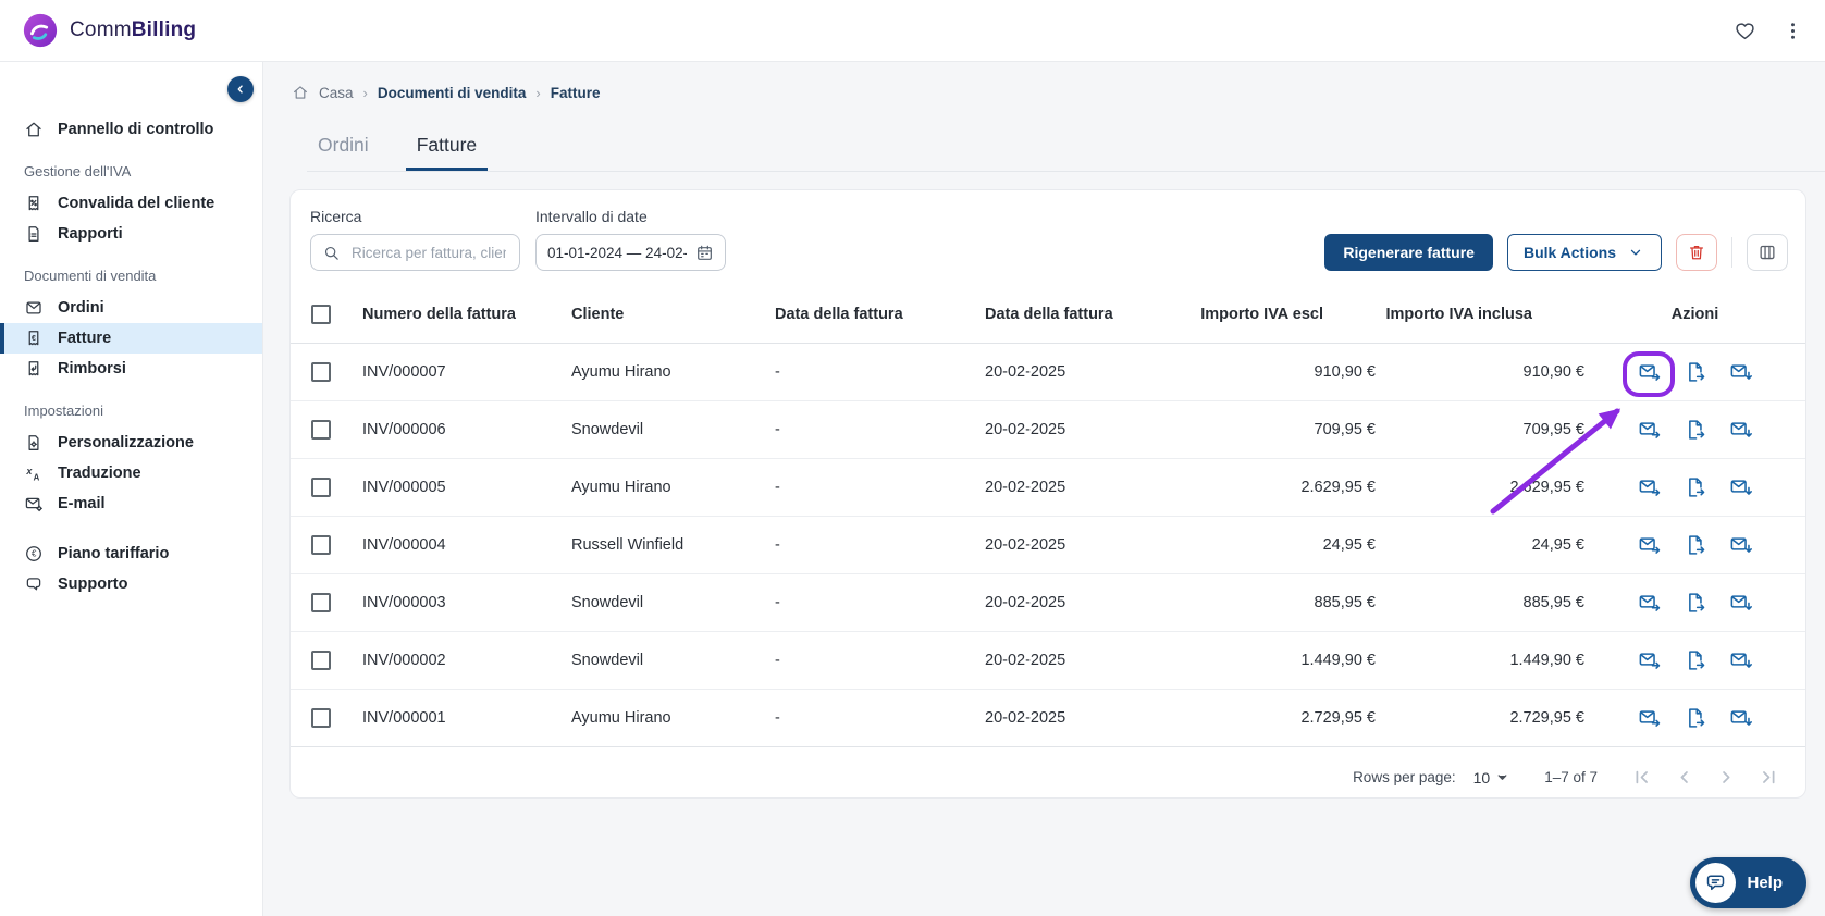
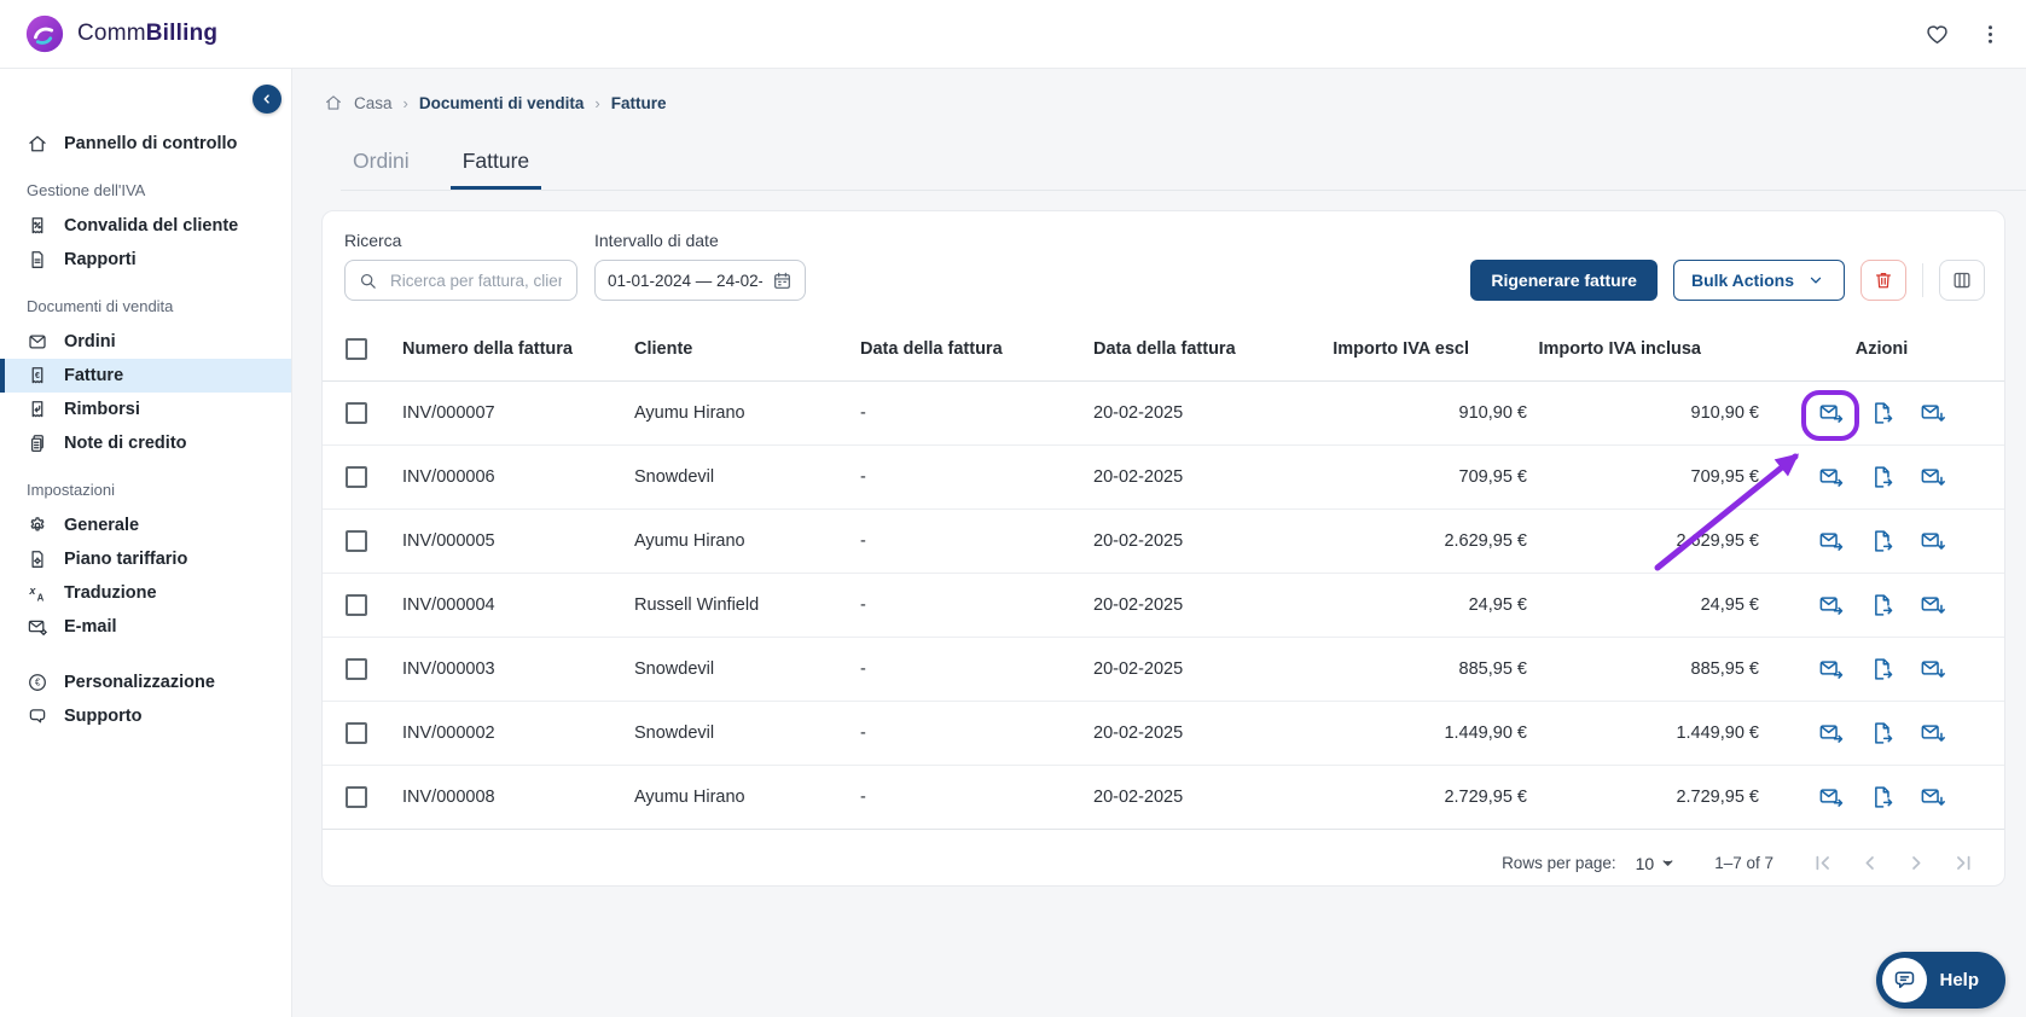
  CommBilling
  Pannello di controllo
  Gestione dell'IVA
  Convalida del cliente
  Rapporti
  Documenti di vendita
  Ordini
  €
  Fatture
  Rimborsi
+ Note di credito
  Impostazioni
+ Generale
- Personalizzazione
+ Piano tariffario
  x
  A
  Traduzione
  E-mail
  €
- Piano tariffario
+ Personalizzazione
  Supporto
  Casa
  ›
  Documenti di vendita
  ›
  Fatture
  Ordini
  Fatture
  Ricerca
  Ricerca per fattura, clie
  Intervallo di date
  01-01-2024 — 24-02-
  Rigenerare fatture
  Bulk Actions
  Numero della fattura
  Cliente
  Data della fattura
  Data della fattura
  Importo IVA escl
  Importo IVA inclusa
  Azioni
  INV/000007
  Ayumu Hirano
  -
  20-02-2025
  910,90 €
  910,90 €
  INV/000006
  Snowdevil
  -
  20-02-2025
  709,95 €
  709,95 €
  INV/000005
  Ayumu Hirano
  -
  20-02-2025
  2.629,95 €
  2629,95 €
  INV/000004
  Russell Winfield
  -
  20-02-2025
  24,95 €
  24,95 €
  INV/000003
  Snowdevil
  -
  20-02-2025
  885,95 €
  885,95 €
  INV/000002
  Snowdevil
  -
  20-02-2025
  1.449,90 €
  1.449,90 €
- INV/000001
+ INV/000008
  Ayumu Hirano
  -
  20-02-2025
  2.729,95 €
  2.729,95 €
  Rows per page:
  10
  1–7 of 7
  Help
